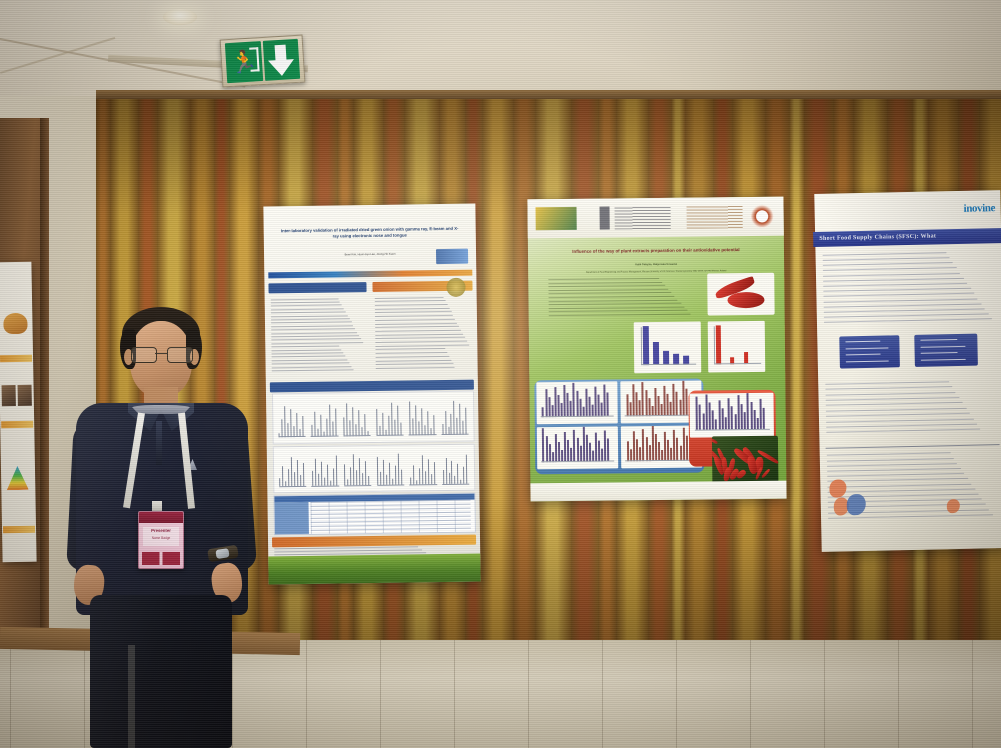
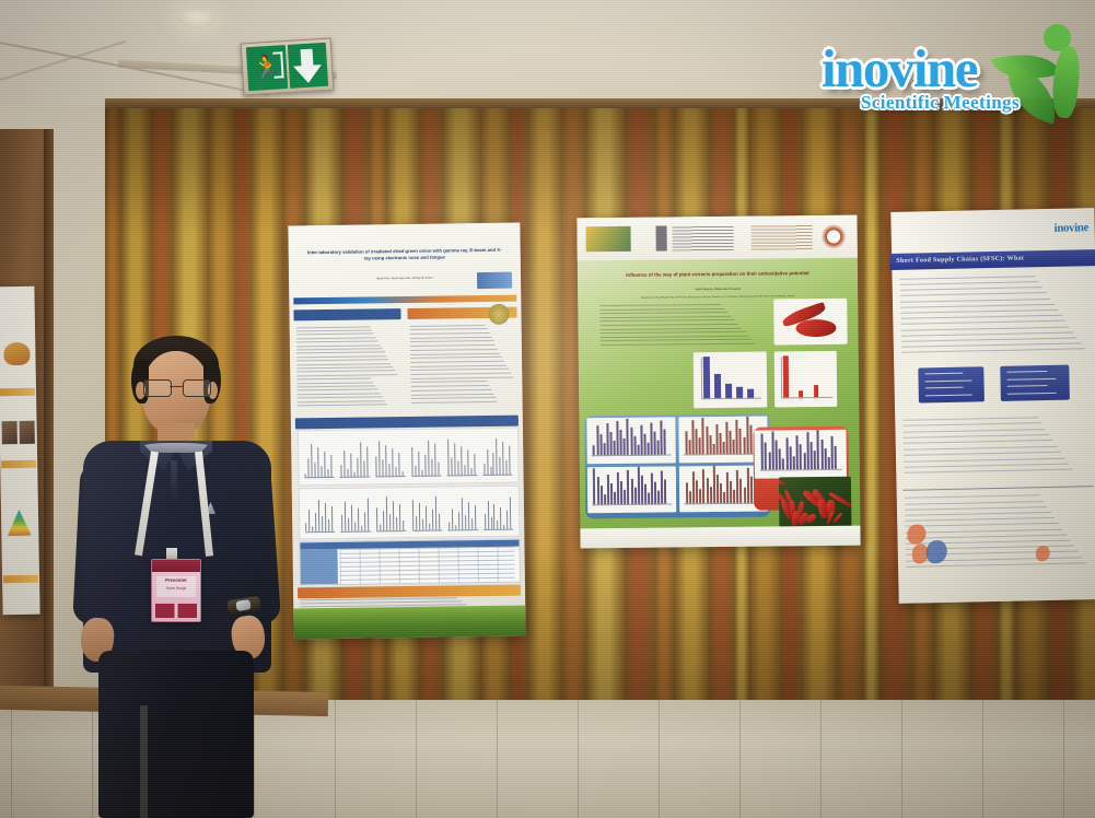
+ inovine
+ Scientific Meetings
